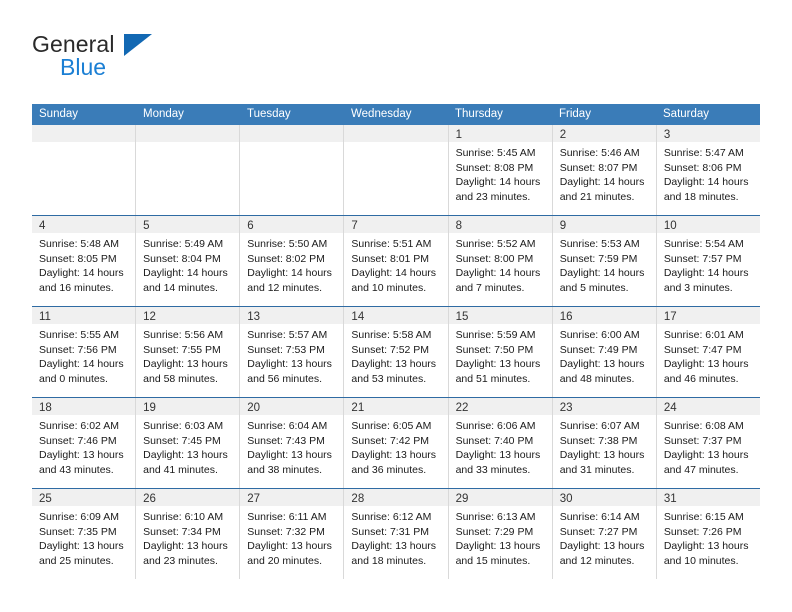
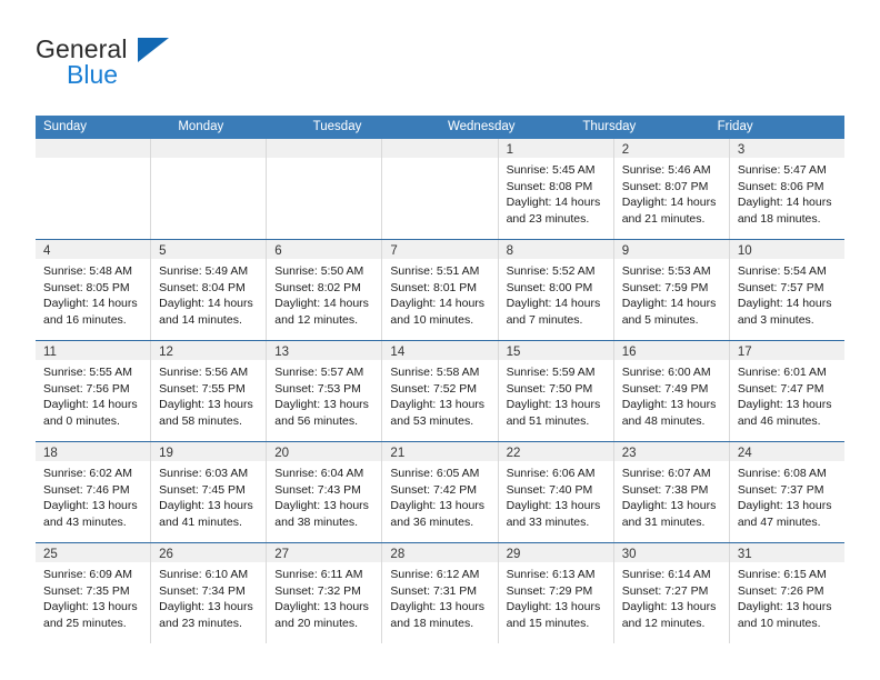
  General
  Blue
  Sunday
  Monday
  Tuesday
  Wednesday
  Thursday
  Friday
- Saturday
  1
  Sunrise: 5:45 AM
  Sunset: 8:08 PM
  Daylight: 14 hours
  and 23 minutes.
  2
  Sunrise: 5:46 AM
  Sunset: 8:07 PM
  Daylight: 14 hours
  and 21 minutes.
  3
  Sunrise: 5:47 AM
  Sunset: 8:06 PM
  Daylight: 14 hours
  and 18 minutes.
  4
  Sunrise: 5:48 AM
  Sunset: 8:05 PM
  Daylight: 14 hours
  and 16 minutes.
  5
  Sunrise: 5:49 AM
  Sunset: 8:04 PM
  Daylight: 14 hours
  and 14 minutes.
  6
  Sunrise: 5:50 AM
  Sunset: 8:02 PM
  Daylight: 14 hours
  and 12 minutes.
  7
  Sunrise: 5:51 AM
  Sunset: 8:01 PM
  Daylight: 14 hours
  and 10 minutes.
  8
  Sunrise: 5:52 AM
  Sunset: 8:00 PM
  Daylight: 14 hours
  and 7 minutes.
  9
  Sunrise: 5:53 AM
  Sunset: 7:59 PM
  Daylight: 14 hours
  and 5 minutes.
  10
  Sunrise: 5:54 AM
  Sunset: 7:57 PM
  Daylight: 14 hours
  and 3 minutes.
  11
  Sunrise: 5:55 AM
  Sunset: 7:56 PM
  Daylight: 14 hours
  and 0 minutes.
  12
  Sunrise: 5:56 AM
  Sunset: 7:55 PM
  Daylight: 13 hours
  and 58 minutes.
  13
  Sunrise: 5:57 AM
  Sunset: 7:53 PM
  Daylight: 13 hours
  and 56 minutes.
  14
  Sunrise: 5:58 AM
  Sunset: 7:52 PM
  Daylight: 13 hours
  and 53 minutes.
  15
  Sunrise: 5:59 AM
  Sunset: 7:50 PM
  Daylight: 13 hours
  and 51 minutes.
  16
  Sunrise: 6:00 AM
  Sunset: 7:49 PM
  Daylight: 13 hours
  and 48 minutes.
  17
  Sunrise: 6:01 AM
  Sunset: 7:47 PM
  Daylight: 13 hours
  and 46 minutes.
  18
  Sunrise: 6:02 AM
  Sunset: 7:46 PM
  Daylight: 13 hours
  and 43 minutes.
  19
  Sunrise: 6:03 AM
  Sunset: 7:45 PM
  Daylight: 13 hours
  and 41 minutes.
  20
  Sunrise: 6:04 AM
  Sunset: 7:43 PM
  Daylight: 13 hours
  and 38 minutes.
  21
  Sunrise: 6:05 AM
  Sunset: 7:42 PM
  Daylight: 13 hours
  and 36 minutes.
  22
  Sunrise: 6:06 AM
  Sunset: 7:40 PM
  Daylight: 13 hours
  and 33 minutes.
  23
  Sunrise: 6:07 AM
  Sunset: 7:38 PM
  Daylight: 13 hours
  and 31 minutes.
  24
  Sunrise: 6:08 AM
  Sunset: 7:37 PM
  Daylight: 13 hours
  and 47 minutes.
  25
  Sunrise: 6:09 AM
  Sunset: 7:35 PM
  Daylight: 13 hours
  and 25 minutes.
  26
  Sunrise: 6:10 AM
  Sunset: 7:34 PM
  Daylight: 13 hours
  and 23 minutes.
  27
  Sunrise: 6:11 AM
  Sunset: 7:32 PM
  Daylight: 13 hours
  and 20 minutes.
  28
  Sunrise: 6:12 AM
  Sunset: 7:31 PM
  Daylight: 13 hours
  and 18 minutes.
  29
  Sunrise: 6:13 AM
  Sunset: 7:29 PM
  Daylight: 13 hours
  and 15 minutes.
  30
  Sunrise: 6:14 AM
  Sunset: 7:27 PM
  Daylight: 13 hours
  and 12 minutes.
  31
  Sunrise: 6:15 AM
  Sunset: 7:26 PM
  Daylight: 13 hours
  and 10 minutes.
